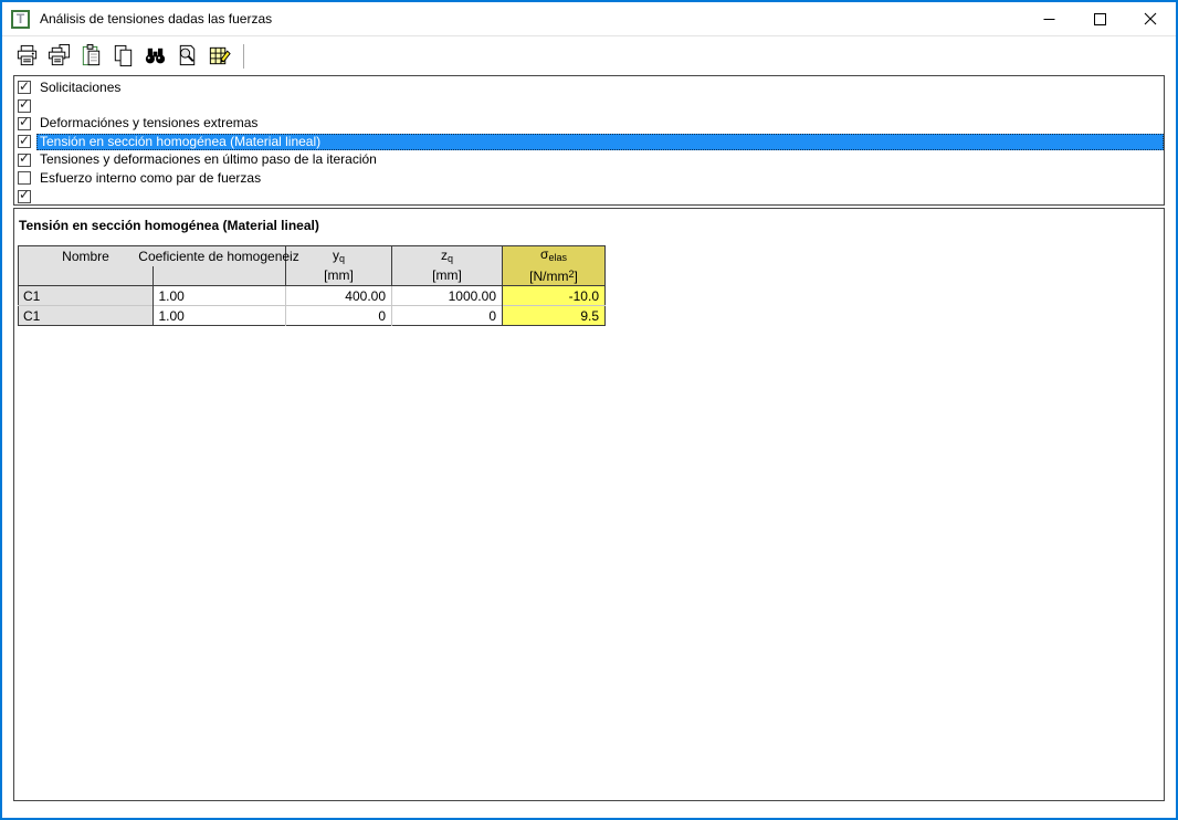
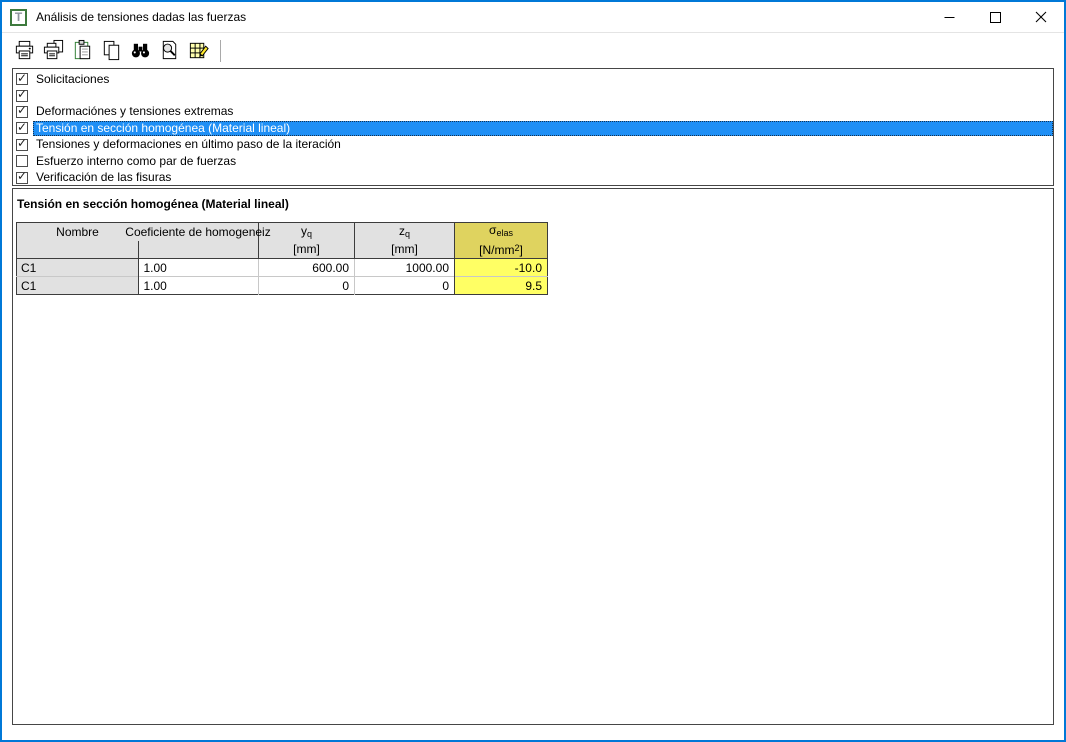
  T
  Análisis de tensiones dadas las fuerzas
  Solicitaciones
  Deformaciónes y tensiones extremas
  Tensión en sección homogénea (Material lineal)
  Tensiones y deformaciones en último paso de la iteración
  Esfuerzo interno como par de fuerzas
+ Verificación de las fisuras
  Tensión en sección homogénea (Material lineal)
  Nombre Coeficiente de homogeneiz	yq [mm]	zq [mm]	σelas [N/mm2]
- C1	1.00	400.00	1000.00	-10.0
+ C1	1.00	600.00	1000.00	-10.0
  C1	1.00	0	0	9.5
